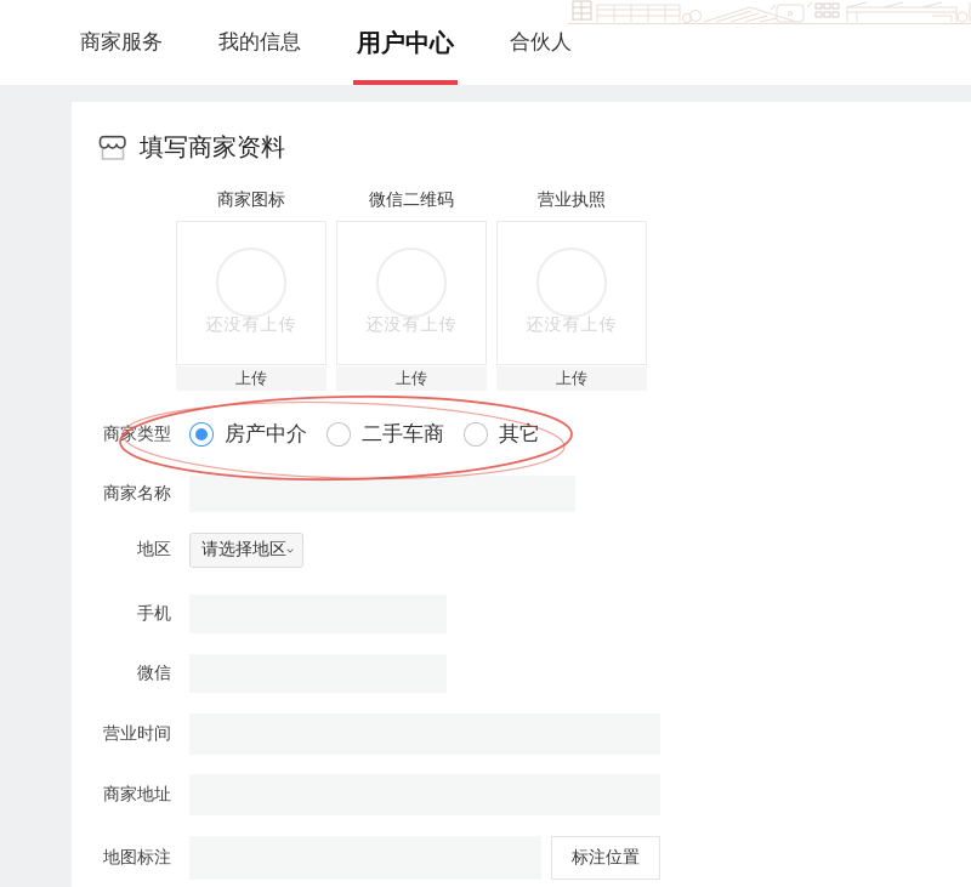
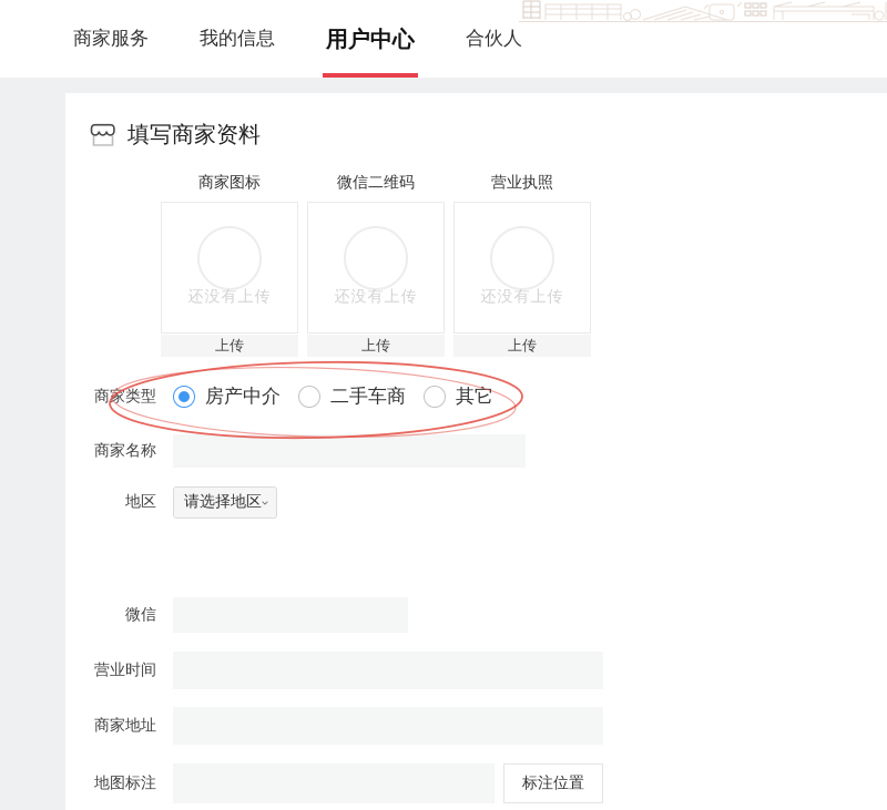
  商家服务
  我的信息
  用户中心
  合伙人
  填写商家资料
  商家图标
  还没有上传
  上传
  微信二维码
  还没有上传
  上传
  营业执照
  还没有上传
  上传
  商家类型
  房产中介
  二手车商
  其它
  商家名称
  地区
  请选择地区
- 手机
  微信
  营业时间
  商家地址
  地图标注
  标注位置
